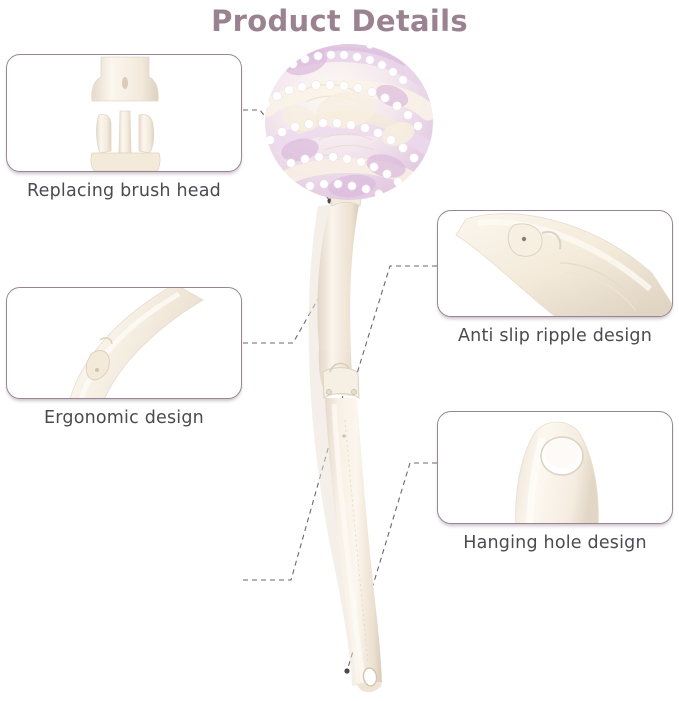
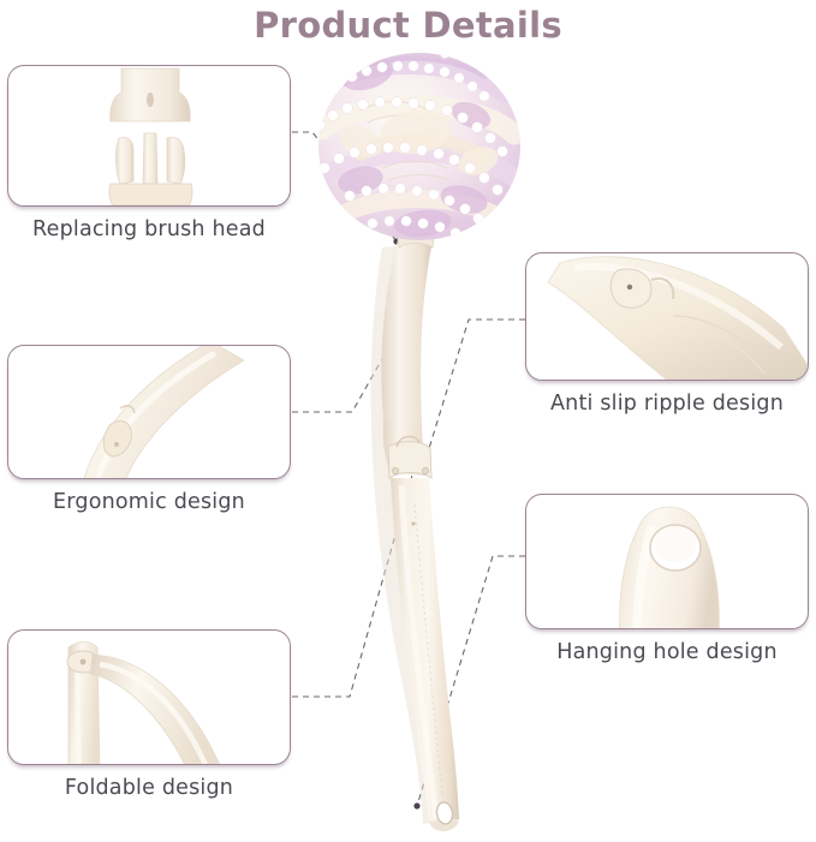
  Product Details
  Replacing brush head
  Ergonomic design
+ Foldable design
  Anti slip ripple design
  Hanging hole design
